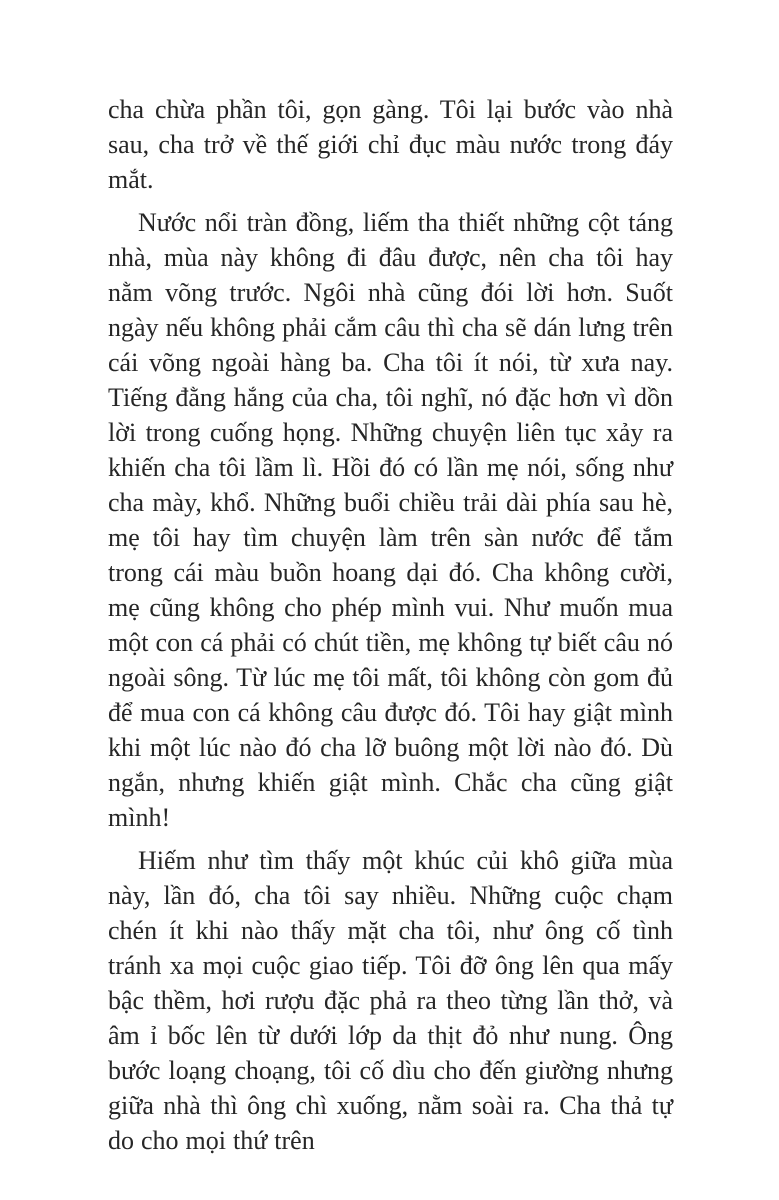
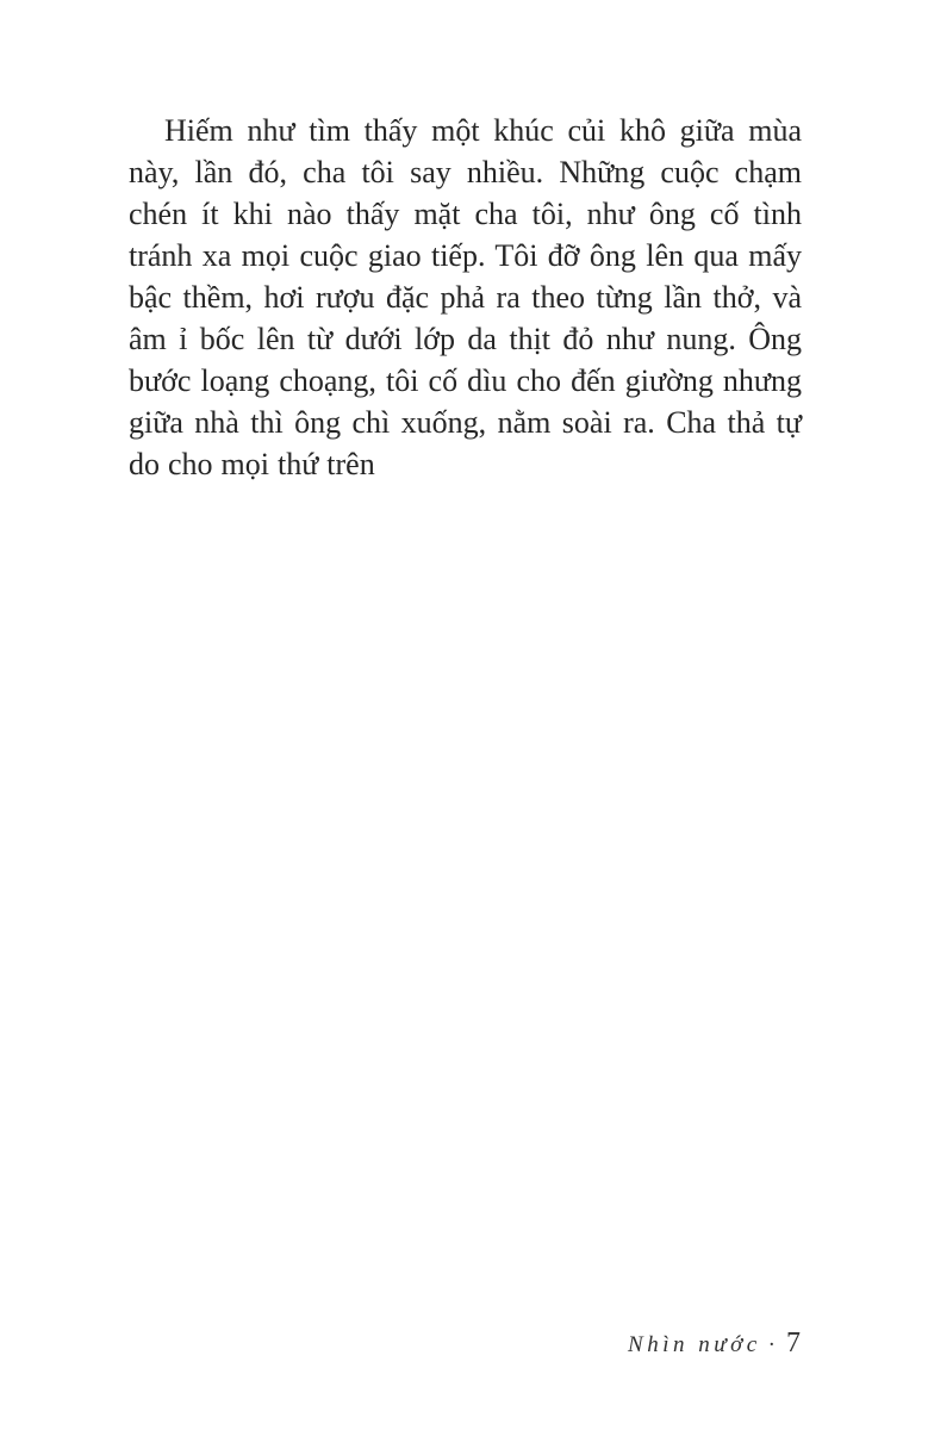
- cha chừa phần tôi, gọn gàng. Tôi lại bước vào nhà sau, cha trở về thế giới chỉ đục màu nước trong đáy mắt.
- Nước nổi tràn đồng, liếm tha thiết những cột táng nhà, mùa này không đi đâu được, nên cha tôi hay nằm võng trước. Ngôi nhà cũng đói lời hơn. Suốt ngày nếu không phải cắm câu thì cha sẽ dán lưng trên cái võng ngoài hàng ba. Cha tôi ít nói, từ xưa nay. Tiếng đằng hắng của cha, tôi nghĩ, nó đặc hơn vì dồn lời trong cuống họng. Những chuyện liên tục xảy ra khiến cha tôi lầm lì. Hồi đó có lần mẹ nói, sống như cha mày, khổ. Những buổi chiều trải dài phía sau hè, mẹ tôi hay tìm chuyện làm trên sàn nước để tắm trong cái màu buồn hoang dại đó. Cha không cười, mẹ cũng không cho phép mình vui. Như muốn mua một con cá phải có chút tiền, mẹ không tự biết câu nó ngoài sông. Từ lúc mẹ tôi mất, tôi không còn gom đủ để mua con cá không câu được đó. Tôi hay giật mình khi một lúc nào đó cha lỡ buông một lời nào đó. Dù ngắn, nhưng khiến giật mình. Chắc cha cũng giật mình!
  Hiếm như tìm thấy một khúc củi khô giữa mùa này, lần đó, cha tôi say nhiều. Những cuộc chạm chén ít khi nào thấy mặt cha tôi, như ông cố tình tránh xa mọi cuộc giao tiếp. Tôi đỡ ông lên qua mấy bậc thềm, hơi rượu đặc phả ra theo từng lần thở, và âm ỉ bốc lên từ dưới lớp da thịt đỏ như nung. Ông bước loạng choạng, tôi cố dìu cho đến giường nhưng giữa nhà thì ông chì xuống, nằm soài ra. Cha thả tự do cho mọi thứ trên
+ Nhìn nước
+ ·
+ 7
